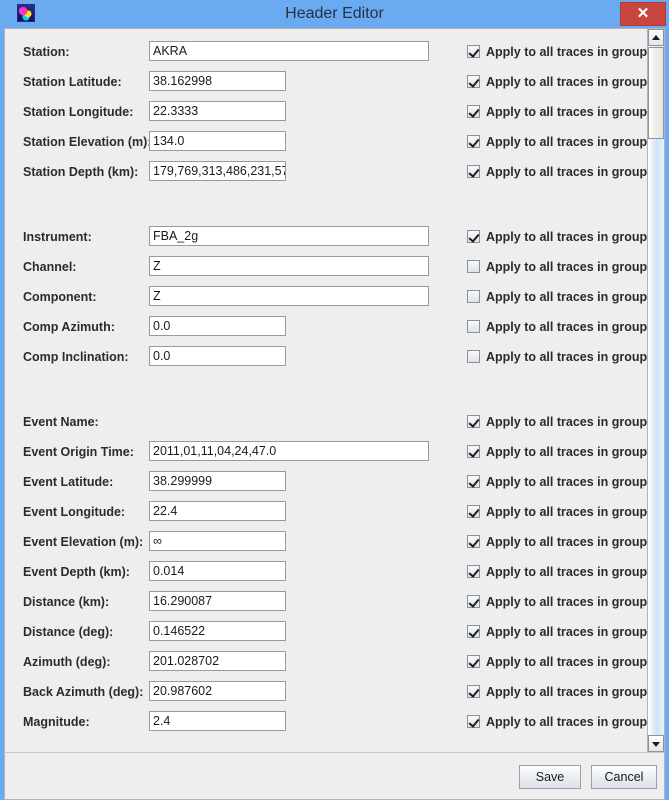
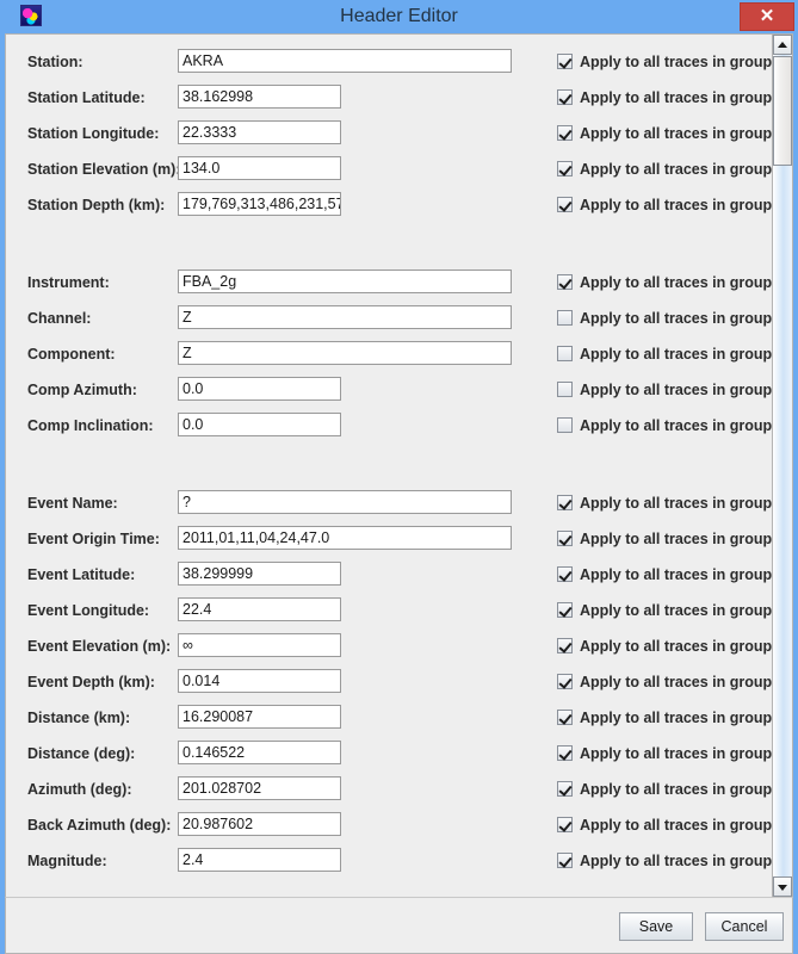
  Header Editor
  ✕
  Station:
  AKRA
  Apply to all traces in group
  Station Latitude:
  38.162998
  Apply to all traces in group
  Station Longitude:
  22.3333
  Apply to all traces in group
  Station Elevation (m)
  134.0
  Apply to all traces in group
  Station Depth (km):
  179,769,313,486,231,5
  Apply to all traces in group
  Instrument:
  FBA_2g
  Apply to all traces in group
  Channel:
  Z
  Apply to all traces in group
  Component:
  Z
  Apply to all traces in group
  Comp Azimuth:
  0.0
  Apply to all traces in group
  Comp Inclination:
  0.0
  Apply to all traces in group
  Event Name:
+ ?
  Apply to all traces in group
  Event Origin Time:
  2011,01,11,04,24,47.0
  Apply to all traces in group
  Event Latitude:
  38.299999
  Apply to all traces in group
  Event Longitude:
  22.4
  Apply to all traces in group
  Event Elevation (m):
  ∞
  Apply to all traces in group
  Event Depth (km):
  0.014
  Apply to all traces in group
  Distance (km):
  16.290087
  Apply to all traces in group
  Distance (deg):
  0.146522
  Apply to all traces in group
  Azimuth (deg):
  201.028702
  Apply to all traces in group
  Back Azimuth (deg):
  20.987602
  Apply to all traces in group
  Magnitude:
  2.4
  Apply to all traces in group
  Save
  Cancel
